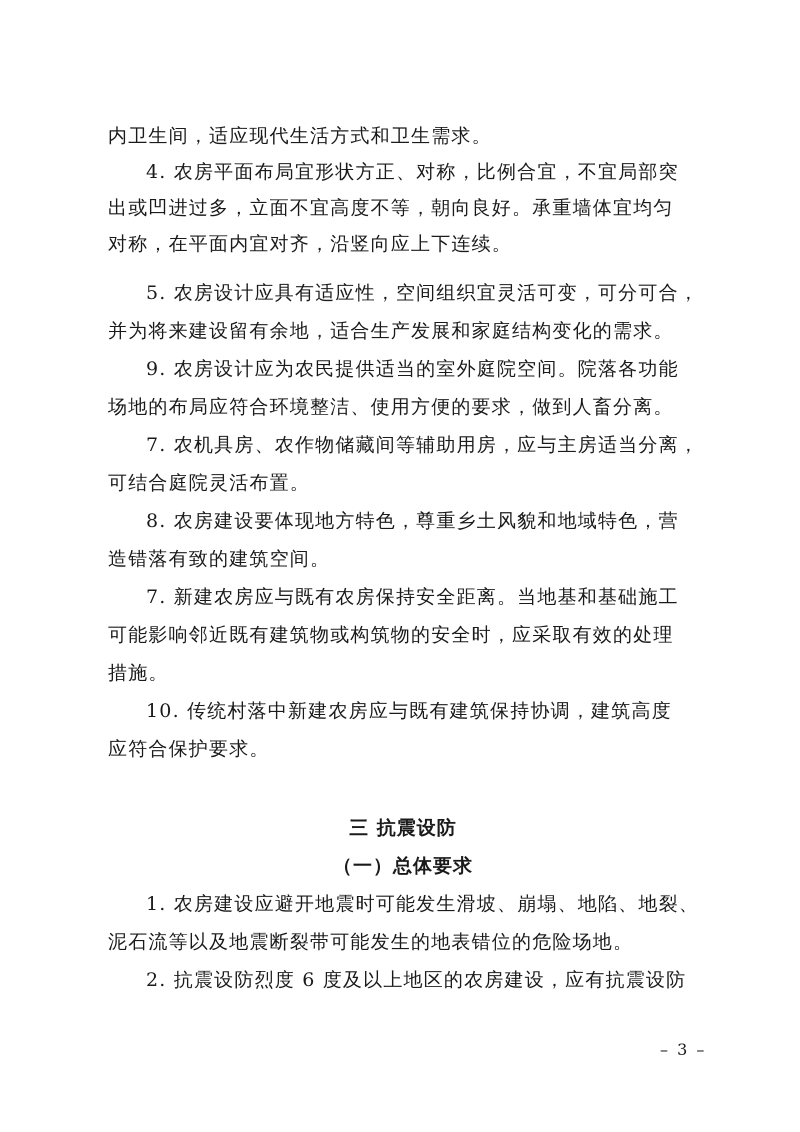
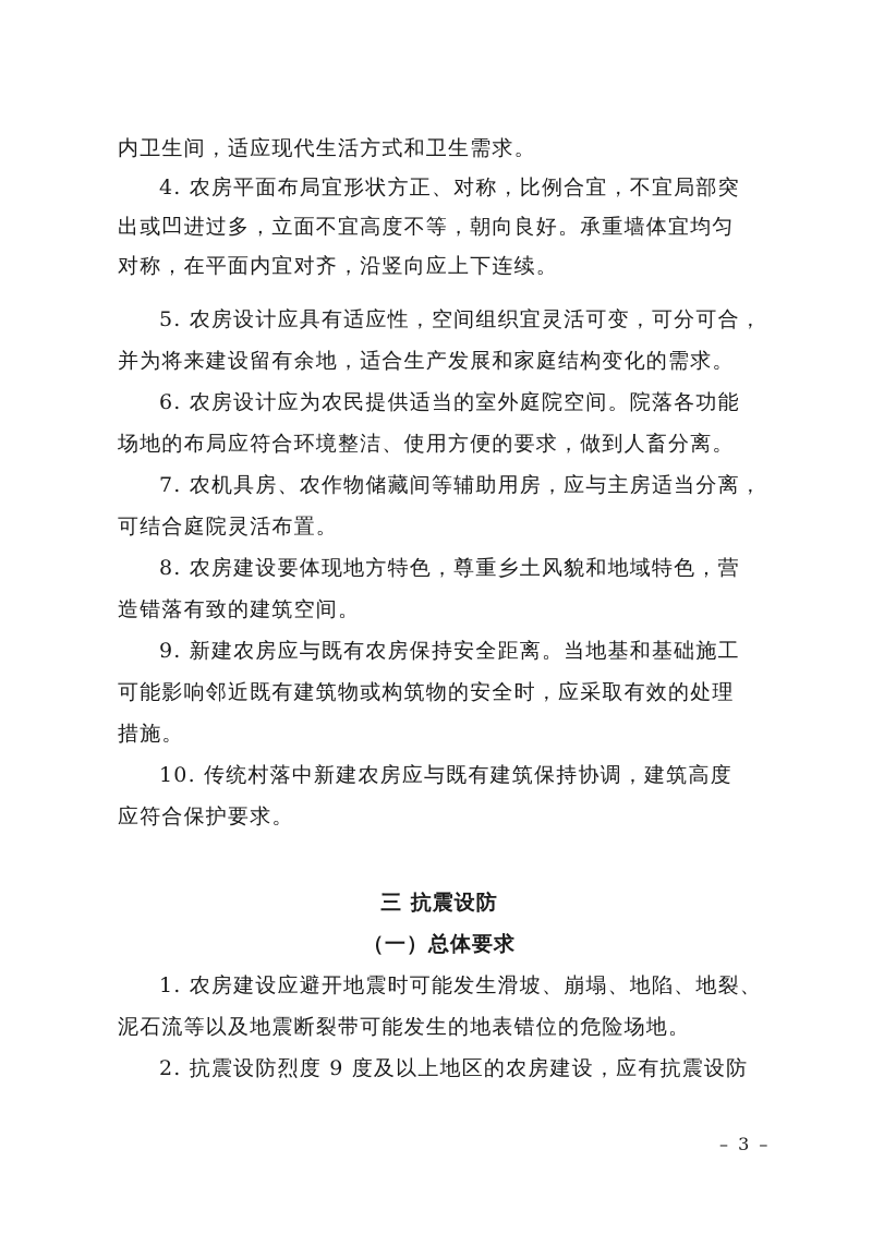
  内卫生间，适应现代生活方式和卫生需求。
  4. 农房平面布局宜形状方正、对称，比例合宜，不宜局部突
  出或凹进过多，立面不宜高度不等，朝向良好。承重墙体宜均匀
  对称，在平面内宜对齐，沿竖向应上下连续。
  5. 农房设计应具有适应性，空间组织宜灵活可变，可分可合，
  并为将来建设留有余地，适合生产发展和家庭结构变化的需求。
- 9. 农房设计应为农民提供适当的室外庭院空间。院落各功能
+ 6. 农房设计应为农民提供适当的室外庭院空间。院落各功能
  场地的布局应符合环境整洁、使用方便的要求，做到人畜分离。
  7. 农机具房、农作物储藏间等辅助用房，应与主房适当分离，
  可结合庭院灵活布置。
  8. 农房建设要体现地方特色，尊重乡土风貌和地域特色，营
  造错落有致的建筑空间。
- 7. 新建农房应与既有农房保持安全距离。当地基和基础施工
+ 9. 新建农房应与既有农房保持安全距离。当地基和基础施工
  可能影响邻近既有建筑物或构筑物的安全时，应采取有效的处理
  措施。
  10. 传统村落中新建农房应与既有建筑保持协调，建筑高度
  应符合保护要求。
  三 抗震设防
  （一）总体要求
  1. 农房建设应避开地震时可能发生滑坡、崩塌、地陷、地裂、
  泥石流等以及地震断裂带可能发生的地表错位的危险场地。
- 2. 抗震设防烈度 6 度及以上地区的农房建设，应有抗震设防
+ 2. 抗震设防烈度 9 度及以上地区的农房建设，应有抗震设防
  – 3 –
